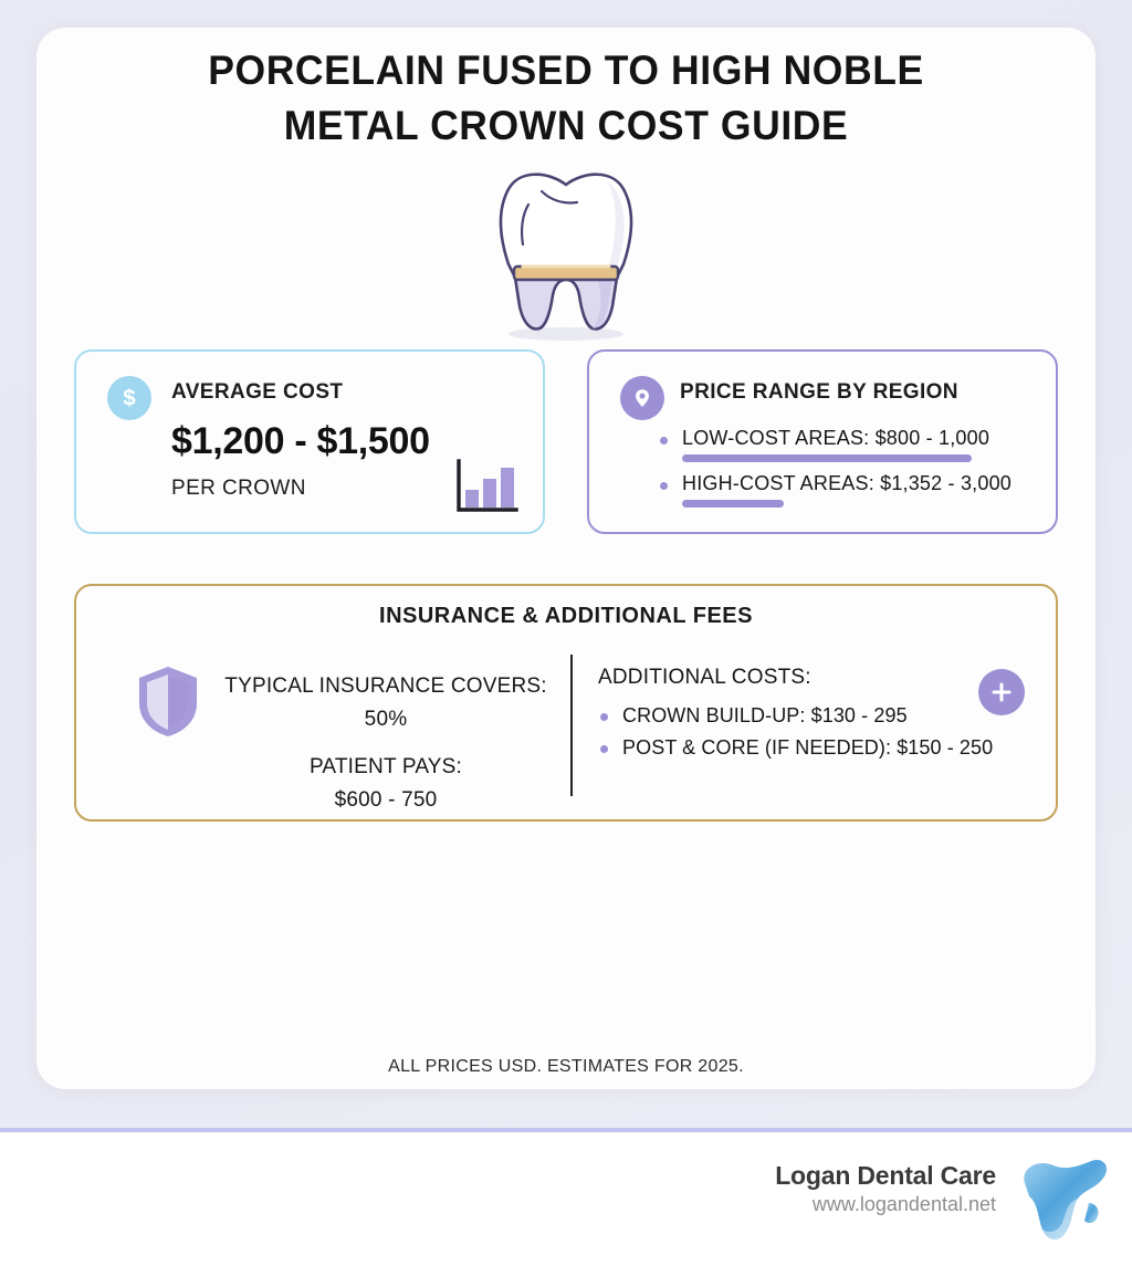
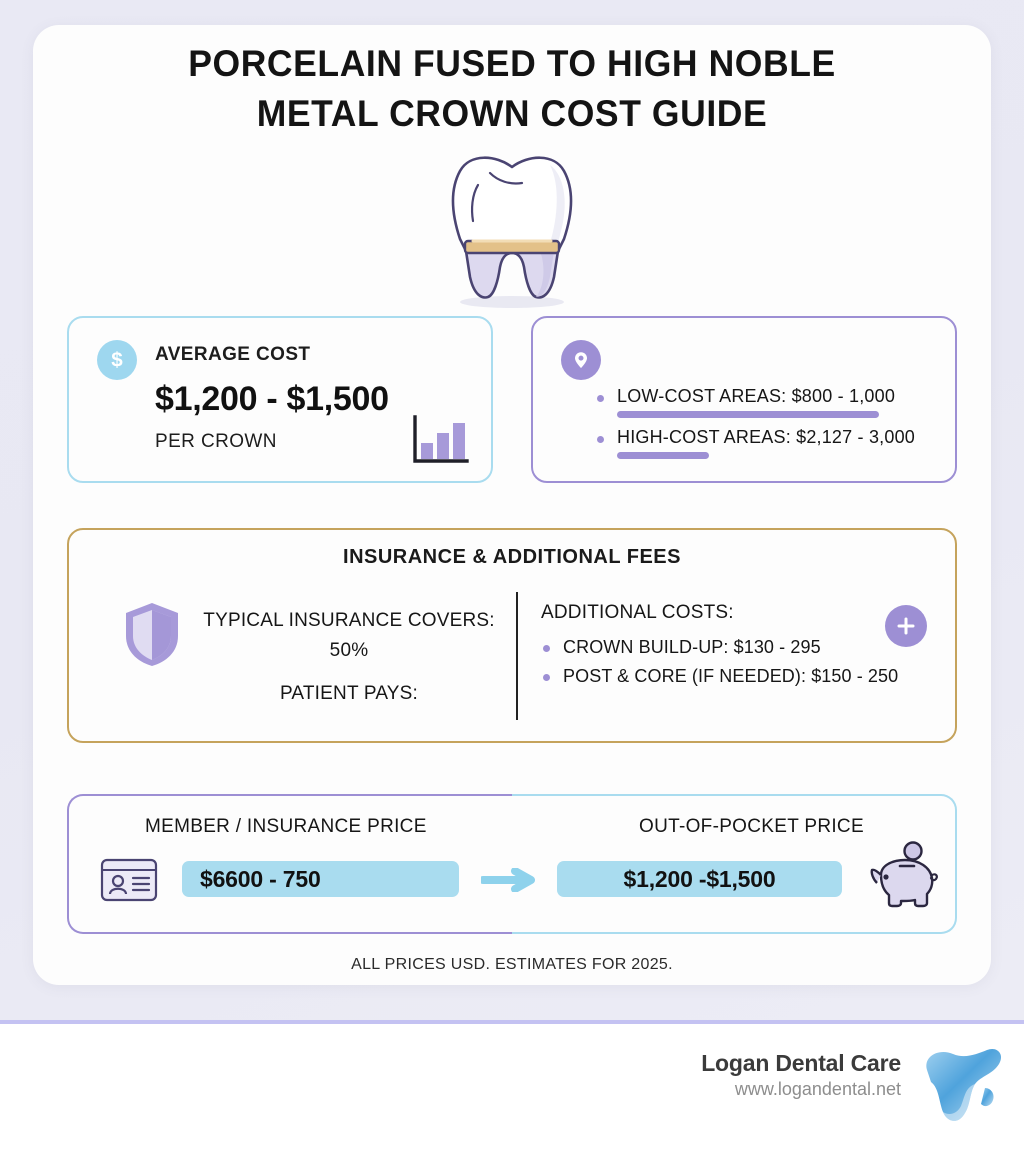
  PORCELAIN FUSED TO HIGH NOBLE
  METAL CROWN COST GUIDE
  $
  AVERAGE COST
  $1,200 - $1,500
  PER CROWN
- PRICE RANGE BY REGION
  LOW-COST AREAS: $800 - 1,000
- HIGH-COST AREAS: $1,352 - 3,000
+ HIGH-COST AREAS: $2,127 - 3,000
  INSURANCE & ADDITIONAL FEES
  TYPICAL INSURANCE COVERS:
  50%
  PATIENT PAYS:
- $600 - 750
  ADDITIONAL COSTS:
  CROWN BUILD-UP: $130 - 295
  POST & CORE (IF NEEDED): $150 - 250
+ MEMBER / INSURANCE PRICE
+ OUT-OF-POCKET PRICE
+ $6600 - 750
+ $1,200 -$1,500
  ALL PRICES USD. ESTIMATES FOR 2025.
  Logan Dental Care
  www.logandental.net
